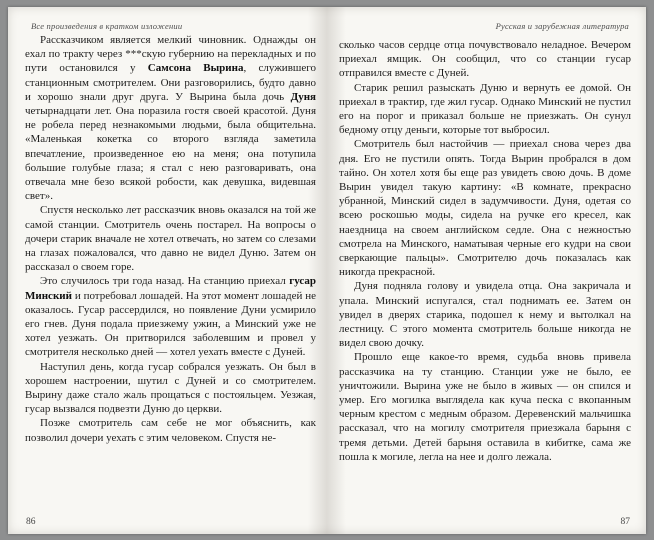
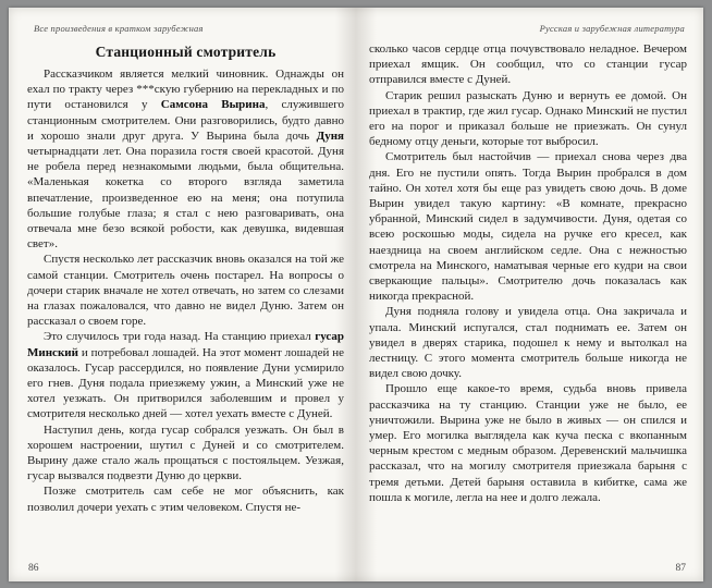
- Все произведения в кратком изложении
+ Все произведения в кратком зарубежная
+ Станционный смотритель
  Рассказчиком является мелкий чиновник. Однажды ехал по тракту через ***скую губернию на перекладных и пути остановился у Самсона Вырина, служивше станционным смотрителем. Они разговорились, будто дав и хорошо знали друг друга. У Вырина была дочь Дун четырнадцати лет. Она поразила гостя своей красотой. Ду не робела перед незнакомыми людьми, была общительн «Маленькая кокетка со второго взгляда замети впечатление, произведенное ею на меня; она потупи большие голубые глаза; я стал с нею разговаривать, о отвечала мне безо всякой робости, как девушка, видевш свет».
  Спустя несколько лет рассказчик вновь оказался на той самой станции. Смотритель очень постарел. На вопросы дочери старик вначале не хотел отвечать, но затем со слезам на глазах пожаловался, что давно не видел Дуню. Затем рассказал о своем горе.
  Это случилось три года назад. На станцию приехал гус Минский и потребовал лошадей. На этот момент лошадей оказалось. Гусар рассердился, но появление Дуни усмири его гнев. Дуня подала приезжему ужин, а Минский уже хотел уезжать. Он притворился заболевшим и провел смотрителя несколько дней — хотел уехать вместе с Дуней.
  Наступил день, когда гусар собрался уезжать. Он был хорошем настроении, шутил с Дуней и со смотрителе Вырину даже стало жаль прощаться с постояльцем. Уезжа гусар вызвался подвезти Дуню до церкви.
  Позже смотритель сам себе не мог объяснить, к позволил дочери уехать с этим человеком. Спустя не-
  86
  Русская и зарубежная литература
  колько часов сердце отца почувствовало неладное. Вечером риехал ямщик. Он сообщил, что со станции гусар тправился вместе с Дуней.
  Старик решил разыскать Дуню и вернуть ее домой. Он риехал в трактир, где жил гусар. Однако Минский не пустил го на порог и приказал больше не приезжать. Он сунул едному отцу деньги, которые тот выбросил.
  Смотритель был настойчив — приехал снова через два ня. Его не пустили опять. Тогда Вырин пробрался в дом айно. Он хотел хотя бы еще раз увидеть свою дочь. В доме ырин увидел такую картину: «В комнате, прекрасно бранной, Минский сидел в задумчивости. Дуня, одетая со сею роскошью моды, сидела на ручке его кресел, как аездница на своем английском седле. Она с нежностью мотрела на Минского, наматывая черные его кудри на свои веркающие пальцы». Смотрителю дочь показалась как икогда прекрасной.
  Дуня подняла голову и увидела отца. Она закричала и пала. Минский испугался, стал поднимать ее. Затем он видел в дверях старика, подошел к нему и вытолкал на естницу. С этого момента смотритель больше никогда не идел свою дочку.
  Прошло еще какое-то время, судьба вновь привела ассказчика на ту станцию. Станции уже не было, ее ничтожили. Вырина уже не было в живых — он спился и мер. Его могилка выглядела как куча песка с вкопанным ерным крестом с медным образом. Деревенский мальчишка ассказал, что на могилу смотрителя приезжала барыня с ремя детьми. Детей барыня оставила в кибитке, сама же ошла к могиле, легла на нее и долго лежала.
  87
